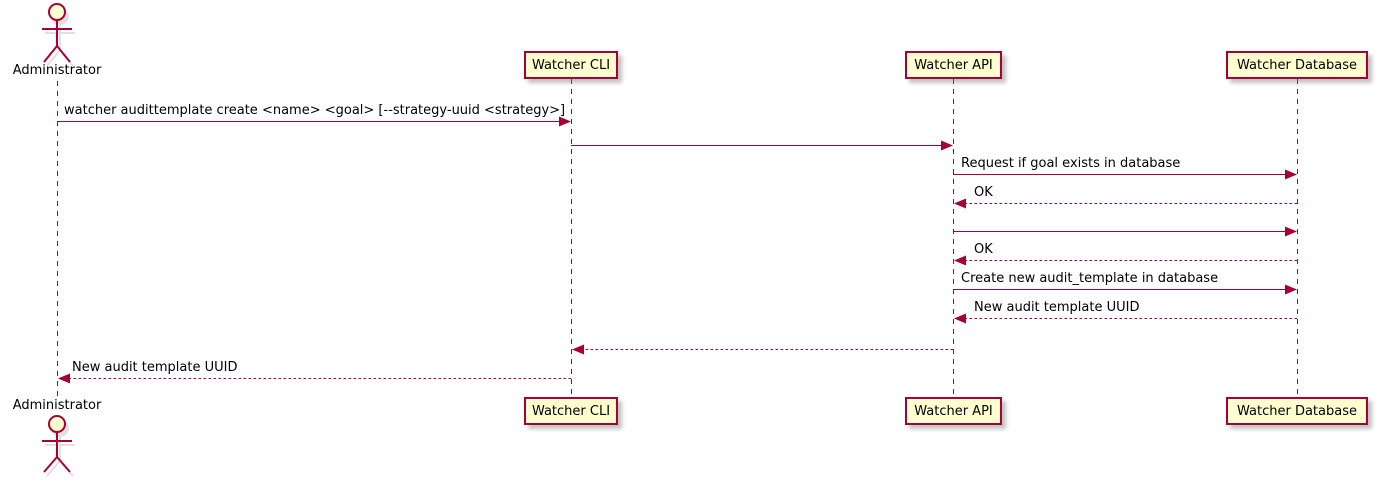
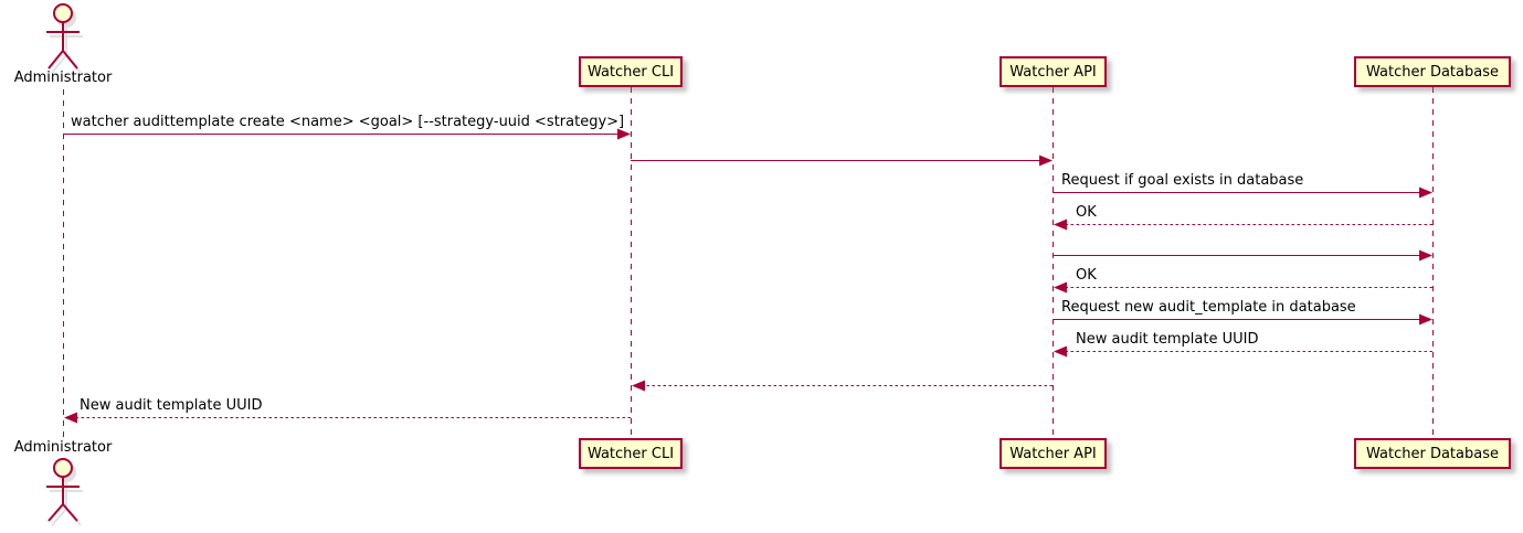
  Administrator
  Administrator
  Watcher CLI
  Watcher API
  Watcher Database
  Watcher CLI
  Watcher API
  Watcher Database
  watcher audittemplate create <name> <goal> [--strategy-uuid <strategy>]
  Request if goal exists in database
  OK
  OK
- Create new audit_template in database
+ Request new audit_template in database
  New audit template UUID
  New audit template UUID
